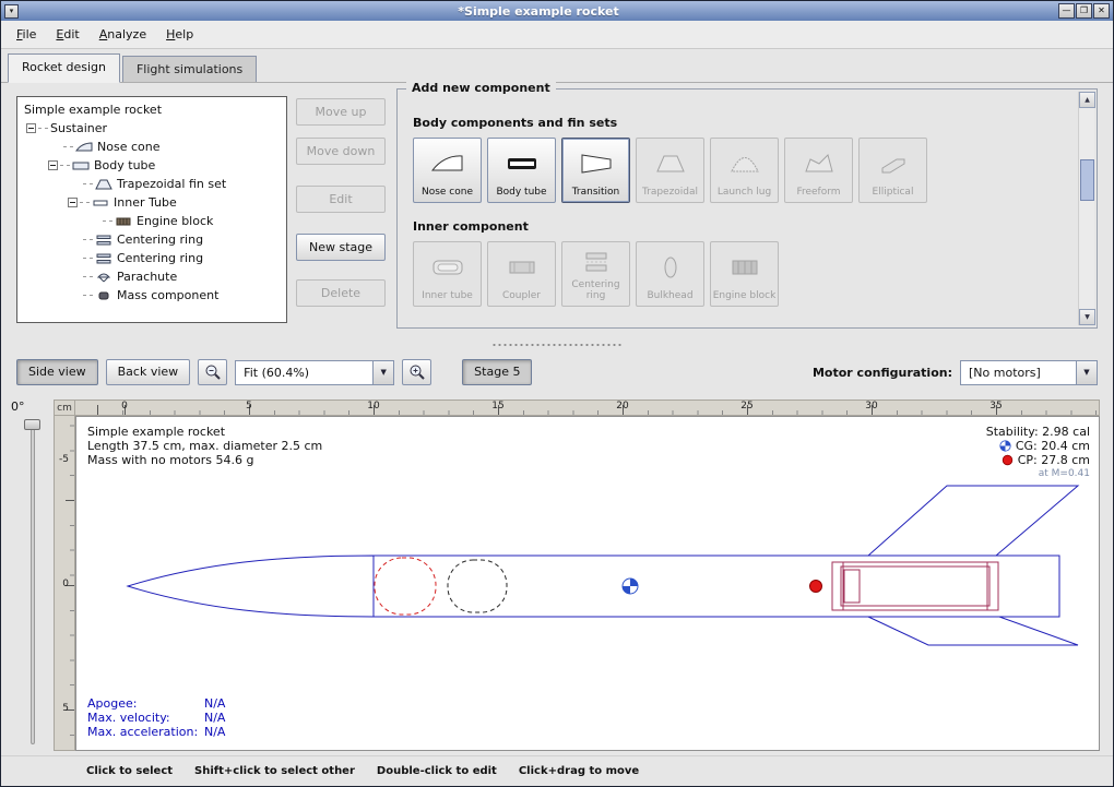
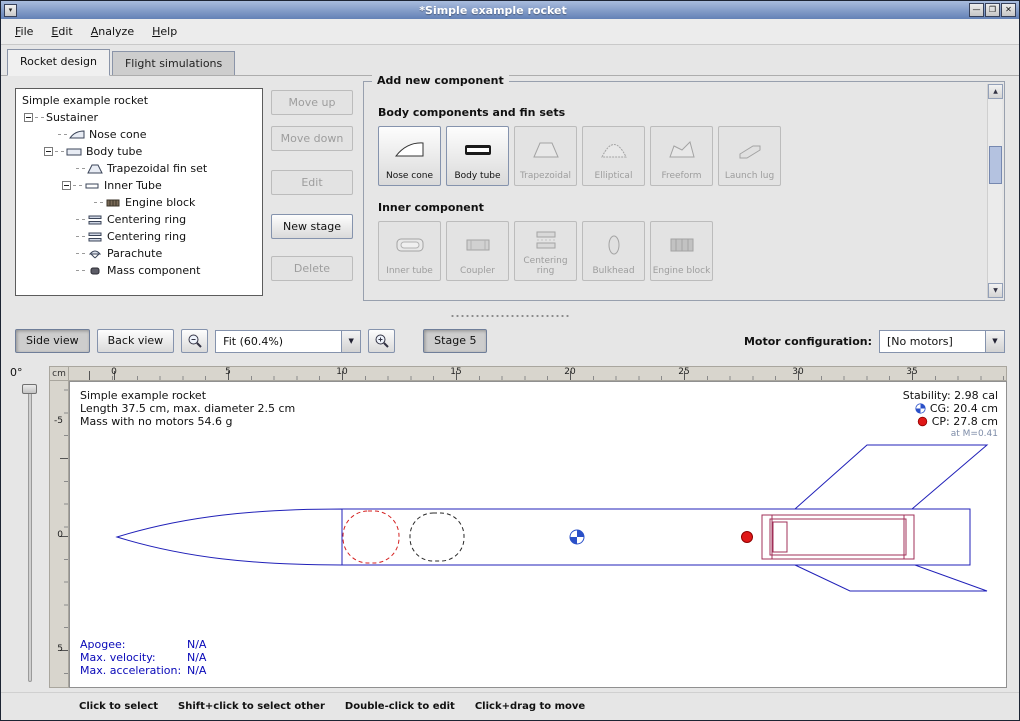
  ▾
  *Simple example rocket
  —
  ❐
  ✕
  File
  Edit
  Analyze
  Help
  Rocket design
  Flight simulations
  Simple example rocket
  Sustainer
  Nose cone
  Body tube
  Trapezoidal fin set
  Inner Tube
  Engine block
  Centering ring
  Centering ring
  Parachute
  Mass component
  Move up
  Move down
  Edit
  New stage
  Delete
  Add new component
  Body components and fin sets
  Nose cone
  Body tube
- Transition
  Trapezoidal
- Launch lug
+ Elliptical
  Freeform
- Elliptical
+ Launch lug
  Inner component
  Inner tube
  Coupler
  Centering ring
  Bulkhead
  Engine block
  Side view
  Back view
  Fit (60.4%)
  ▼
  Stage 5
  Motor configuration:
  [No motors]
  ▼
  0°
  cm
  0
  5
  10
  15
  20
  25
  30
  35
  -5
  0
  5
  Simple example rocket
  Length 37.5 cm, max. diameter 2.5 cm
  Mass with no motors 54.6 g
  Stability: 2.98 cal
  CG: 20.4 cm
  CP: 27.8 cm
  at M=0.41
  Apogee:
  N/A
  Max. velocity:
  N/A
  Max. acceleration:
  N/A
  Click to select
  Shift+click to select other
  Double-click to edit
  Click+drag to move
